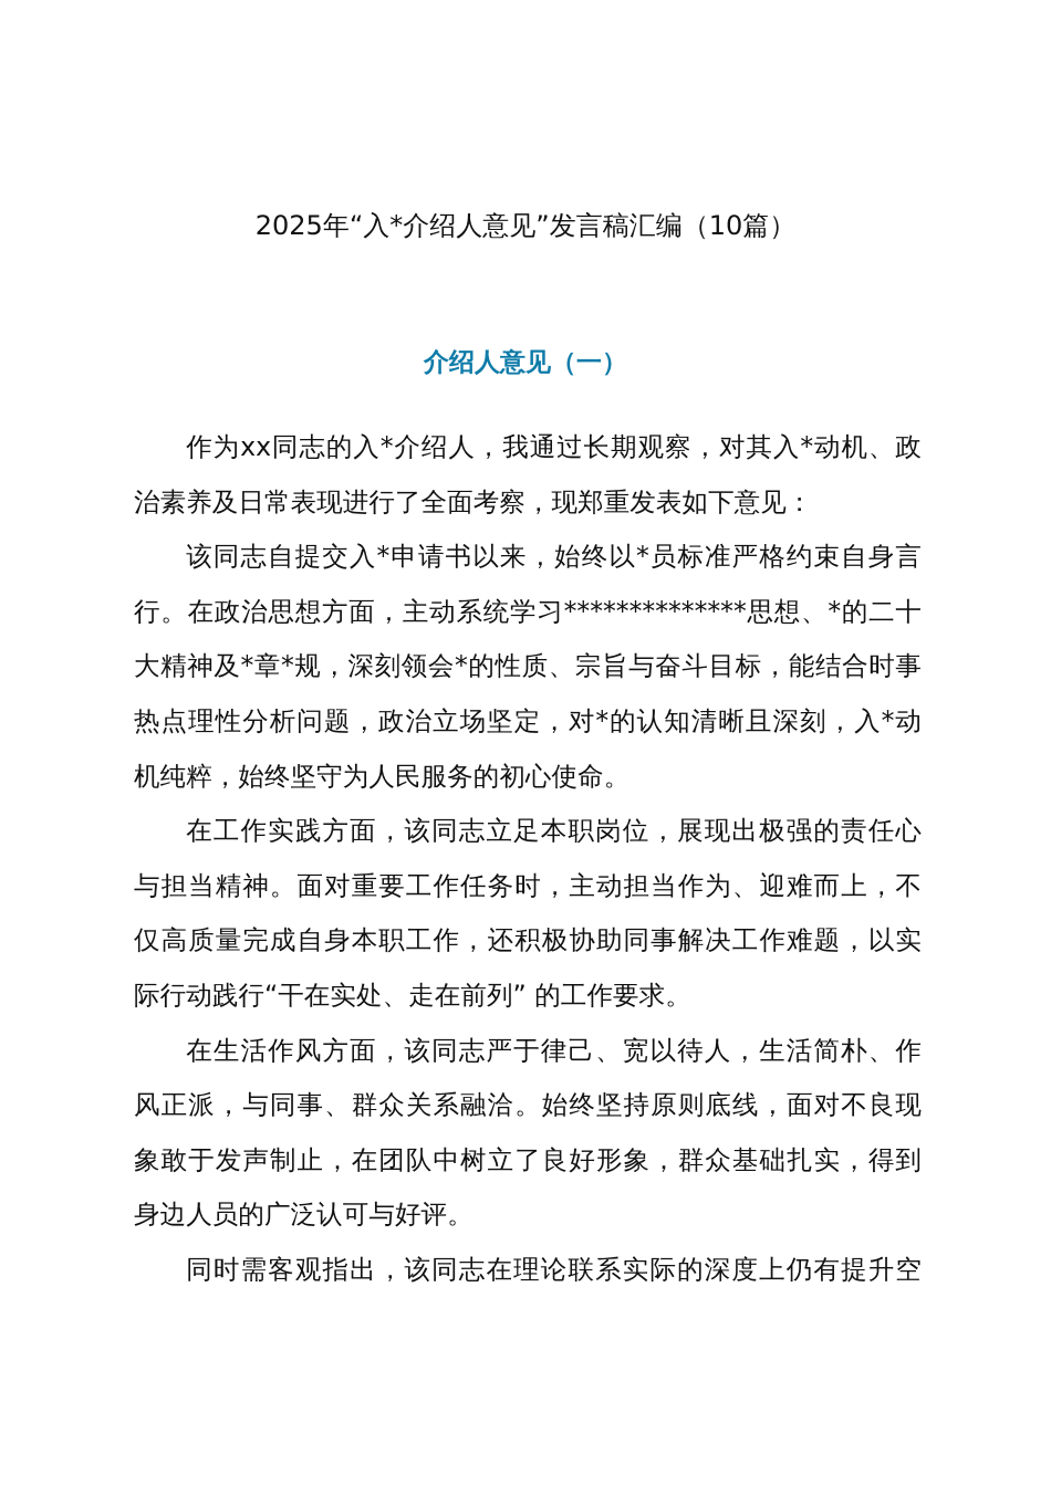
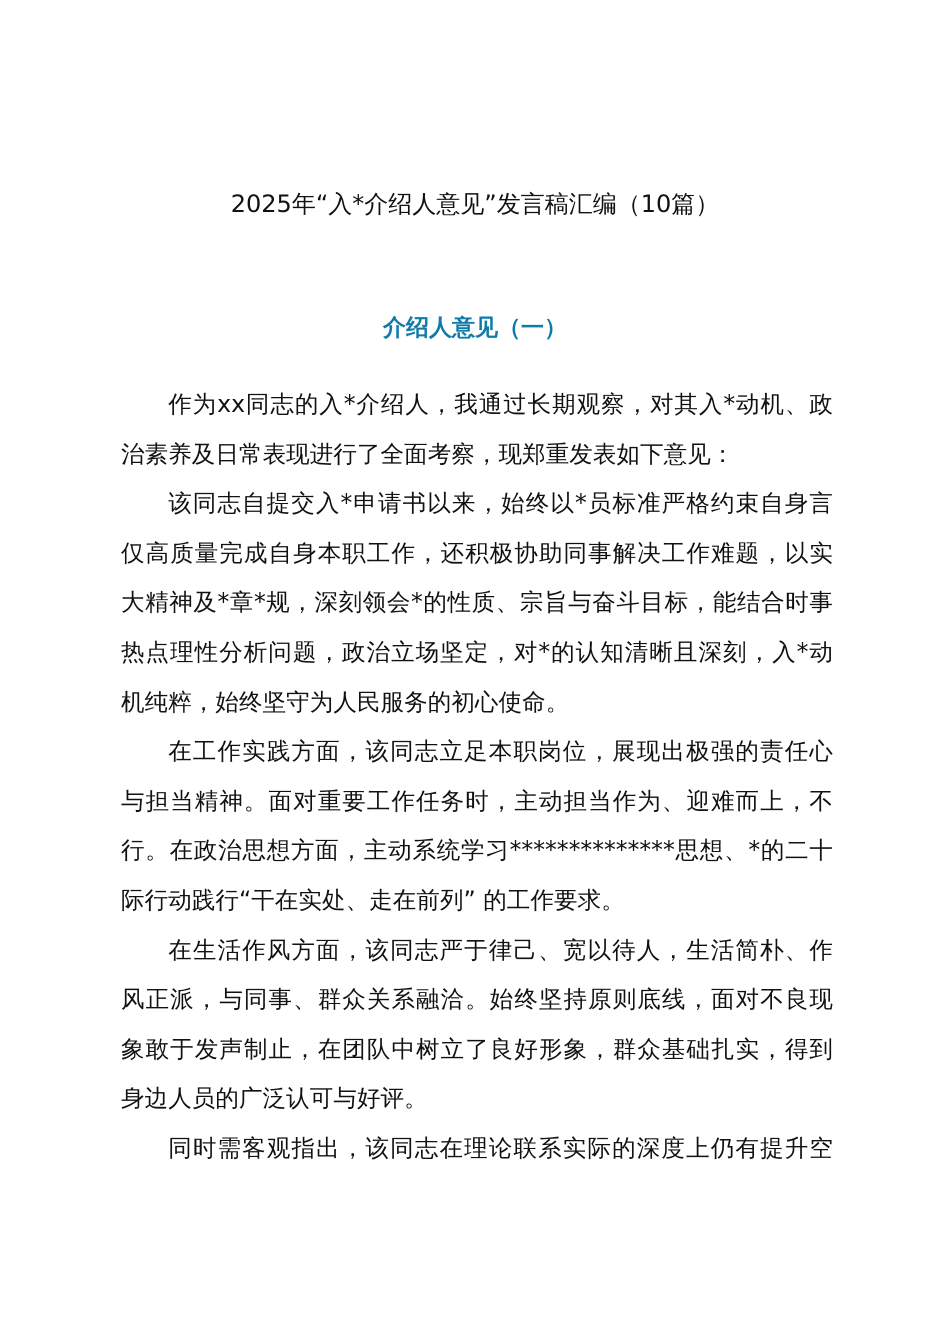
  2025年“入*介绍人意见”发言稿汇编（10篇）
  介绍人意见（一）
  作为xx同志的入*介绍人，我通过长期观察，对其入*动机、政
  治素养及日常表现进行了全面考察，现郑重发表如下意见：
  该同志自提交入*申请书以来，始终以*员标准严格约束自身言
- 行。在政治思想方面，主动系统学习**************思想、*的二十
+ 仅高质量完成自身本职工作，还积极协助同事解决工作难题，以实
  大精神及*章*规，深刻领会*的性质、宗旨与奋斗目标，能结合时事
  热点理性分析问题，政治立场坚定，对*的认知清晰且深刻，入*动
  机纯粹，始终坚守为人民服务的初心使命。
  在工作实践方面，该同志立足本职岗位，展现出极强的责任心
  与担当精神。面对重要工作任务时，主动担当作为、迎难而上，不
- 仅高质量完成自身本职工作，还积极协助同事解决工作难题，以实
+ 行。在政治思想方面，主动系统学习**************思想、*的二十
  际行动践行“干在实处、走在前列” 的工作要求。
  在生活作风方面，该同志严于律己、宽以待人，生活简朴、作
  风正派，与同事、群众关系融洽。始终坚持原则底线，面对不良现
  象敢于发声制止，在团队中树立了良好形象，群众基础扎实，得到
  身边人员的广泛认可与好评。
  同时需客观指出，该同志在理论联系实际的深度上仍有提升空
